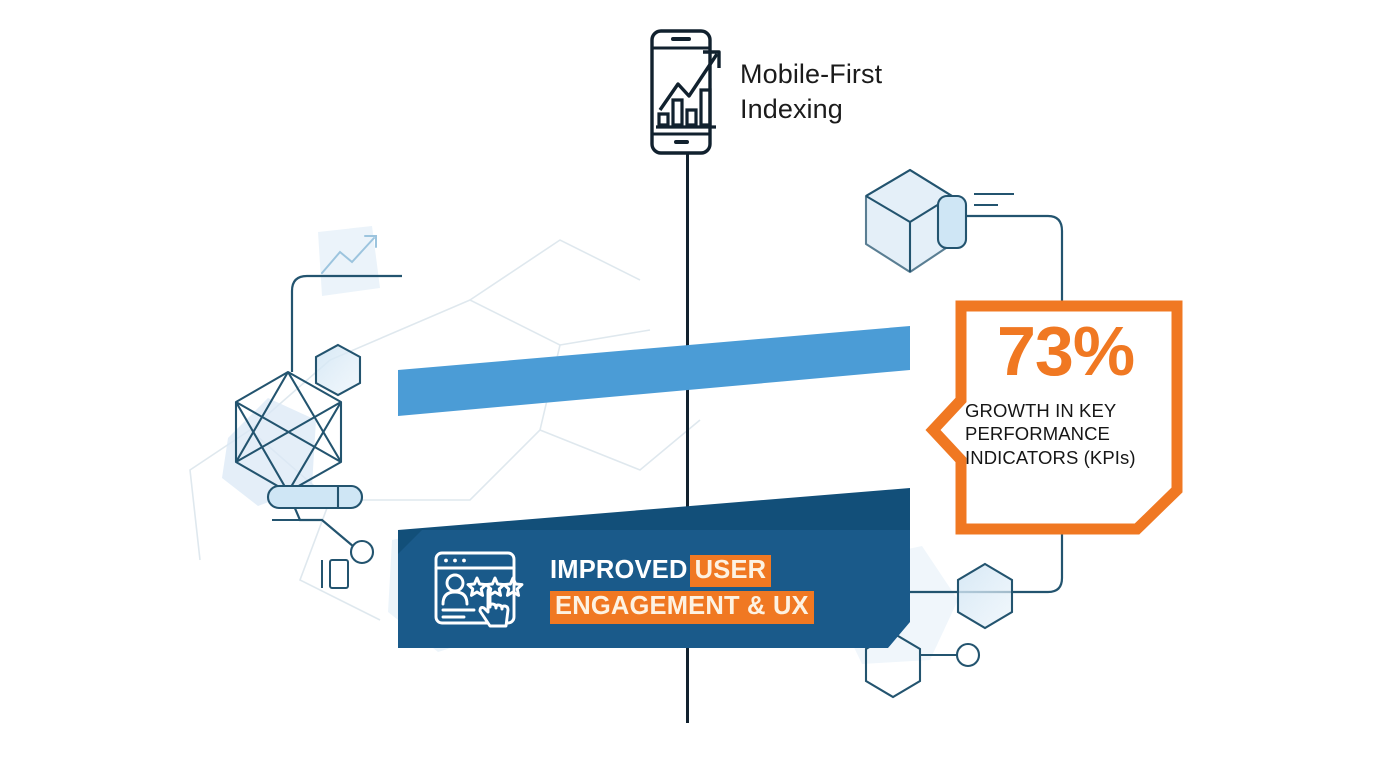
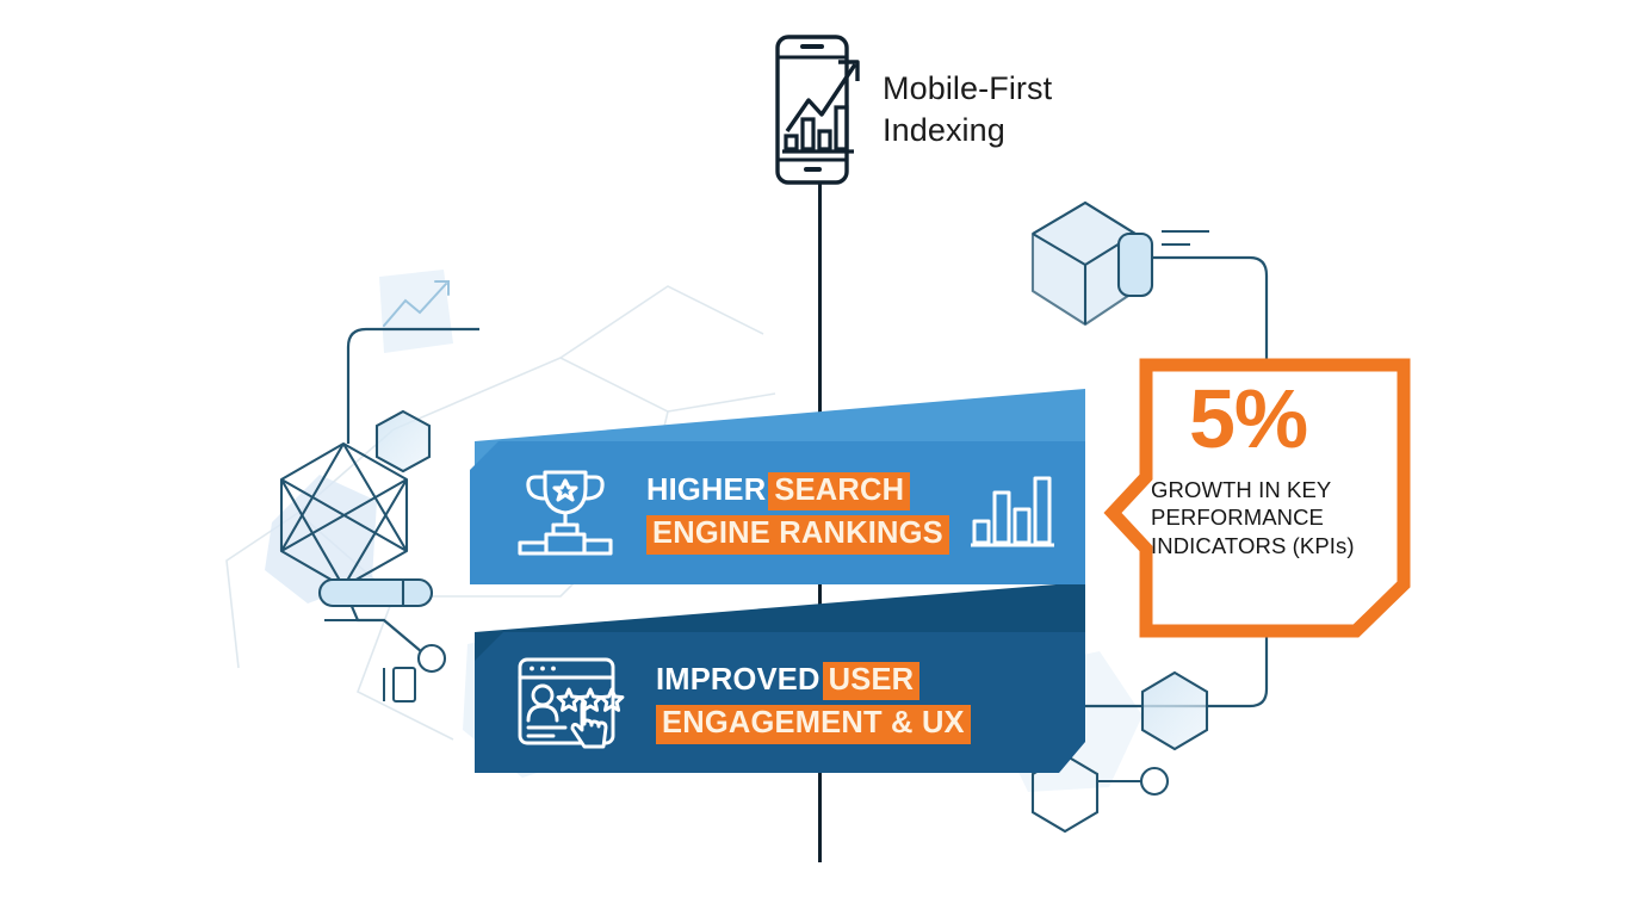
  Mobile-First
  Indexing
+ HIGHER SEARCH
+ ENGINE RANKINGS
  IMPROVED USER
  ENGAGEMENT & UX
- 73%
+ 5%
  GROWTH IN KEY
  PERFORMANCE
  INDICATORS (KPIs)
